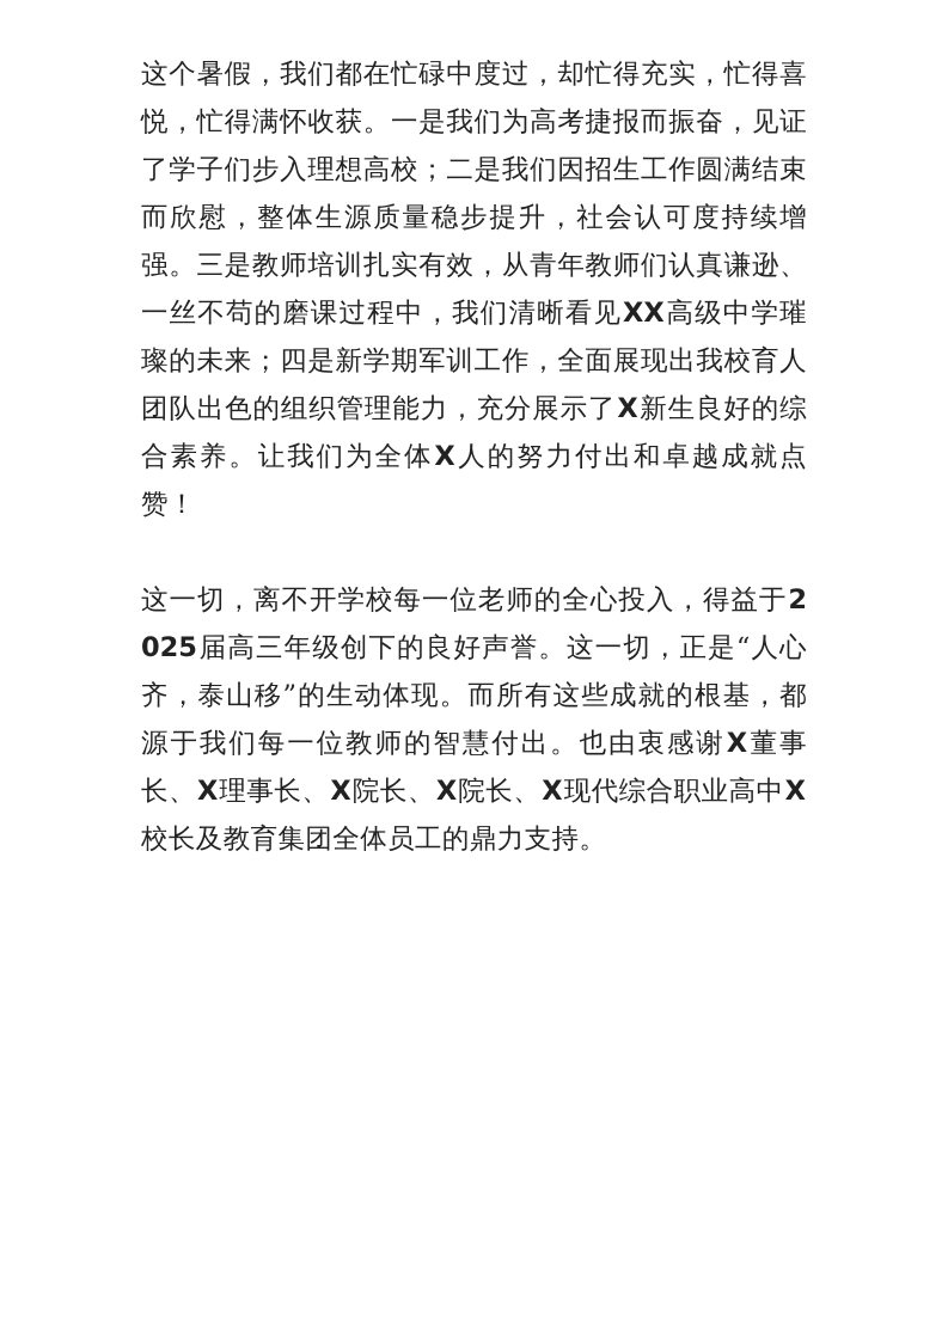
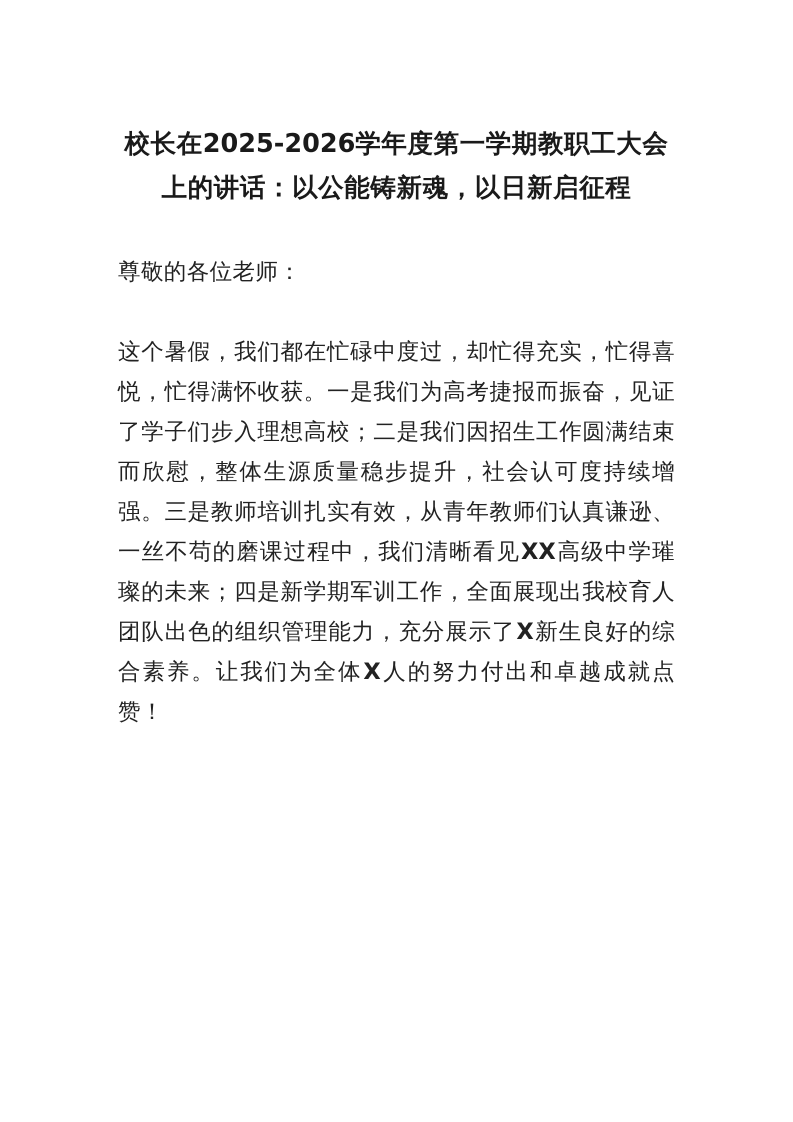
+ 校长在2025-2026学年度第一学期教职工大会上的讲话：以公能铸新魂，以日新启征程
+ 尊敬的各位老师：
  这个暑假，我们都在忙碌中度过，却忙得充实，忙得喜悦，忙得满怀收获。一是我们为高考捷报而振奋，见证了学子们步入理想高校；二是我们因招生工作圆满结束而欣慰，整体生源质量稳步提升，社会认可度持续增强。三是教师培训扎实有效，从青年教师们认真谦逊、一丝不苟的磨课过程中，我们清晰看见XX高级中学璀璨的未来；四是新学期军训工作，全面展现出我校育人团队出色的组织管理能力，充分展示了X新生良好的综合素养。让我们为全体X人的努力付出和卓越成就点赞！
- 这一切，离不开学校每一位老师的全心投入，得益于2025届高三年级创下的良好声誉。这一切，正是“人心齐，泰山移”的生动体现。而所有这些成就的根基，都源于我们每一位教师的智慧付出。也由衷感谢X董事长、X理事长、X院长、X院长、X现代综合职业高中X校长及教育集团全体员工的鼎力支持。
